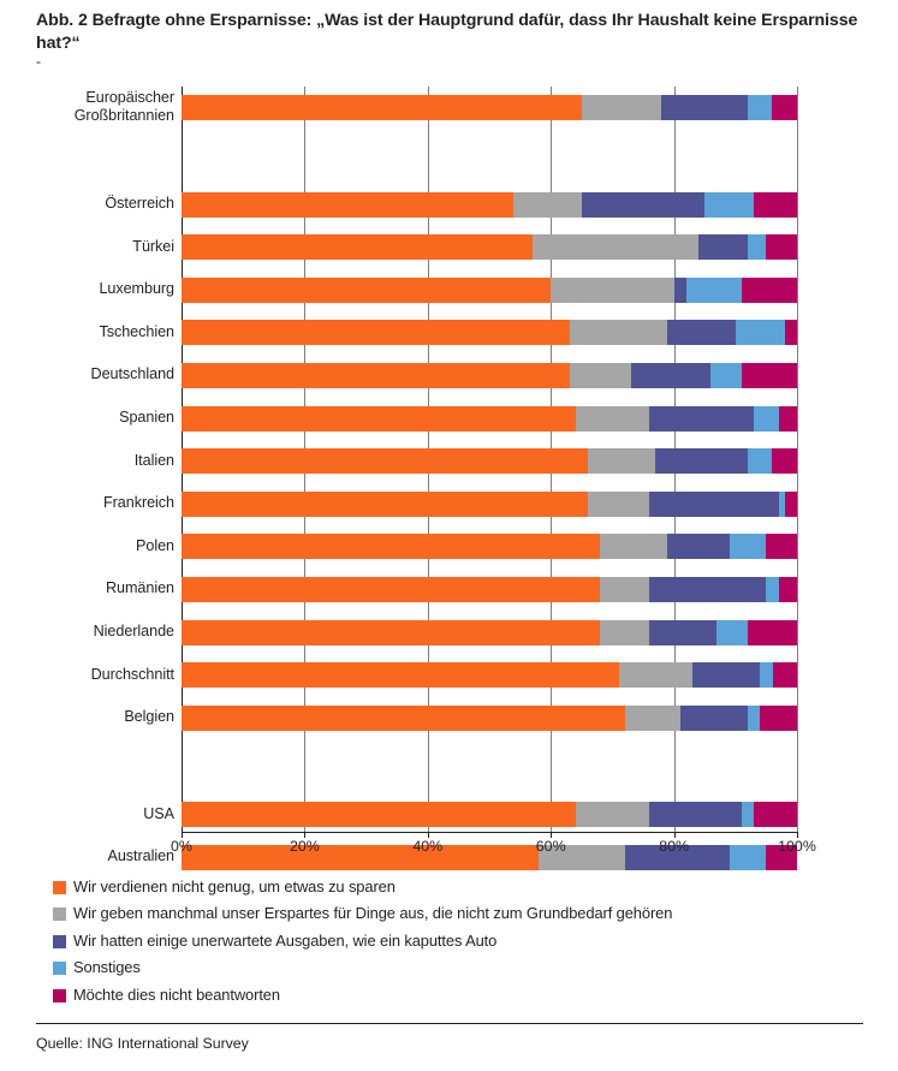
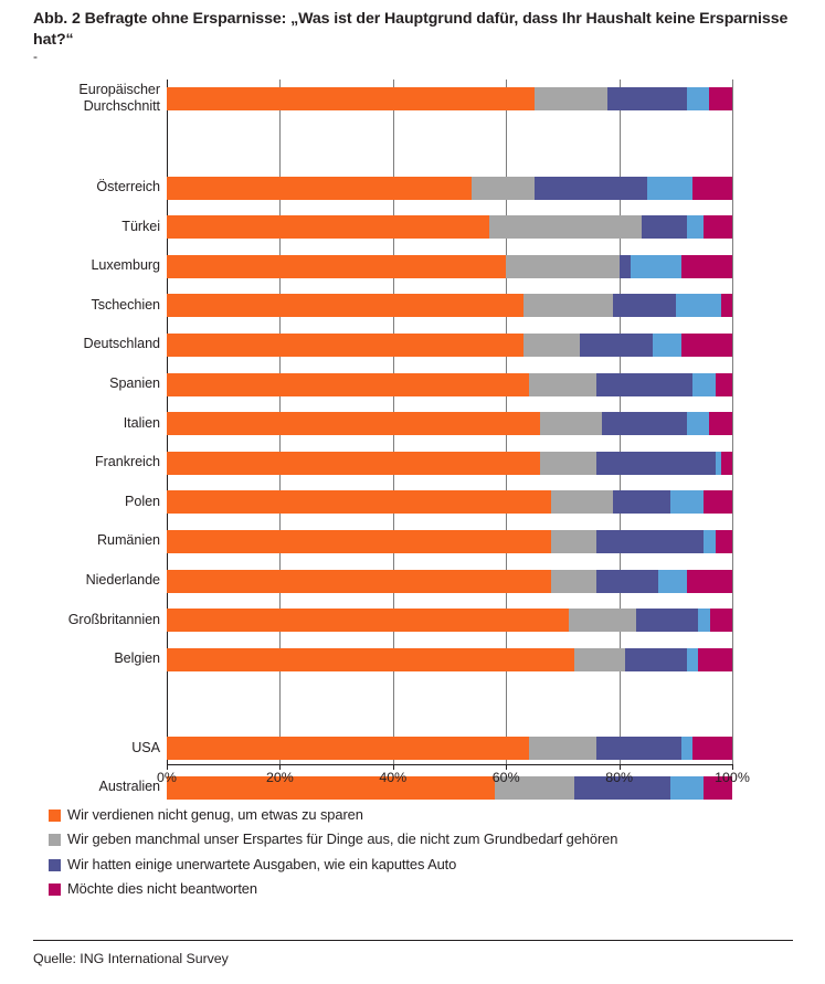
  Abb. 2 Befragte ohne Ersparnisse: „Was ist der Hauptgrund dafür, dass Ihr Haushalt keine Ersparnisse hat?“
  -
  Europäischer
- Großbritannien
+ Durchschnitt
  Österreich
  Türkei
  Luxemburg
  Tschechien
  Deutschland
  Spanien
  Italien
  Frankreich
  Polen
  Rumänien
  Niederlande
- Durchschnitt
+ Großbritannien
  Belgien
  USA
  Australien
  0%
  20%
  40%
  60%
  80%
  100%
  Wir verdienen nicht genug, um etwas zu sparen
  Wir geben manchmal unser Erspartes für Dinge aus, die nicht zum Grundbedarf gehören
  Wir hatten einige unerwartete Ausgaben, wie ein kaputtes Auto
- Sonstiges
  Möchte dies nicht beantworten
  Quelle: ING International Survey
